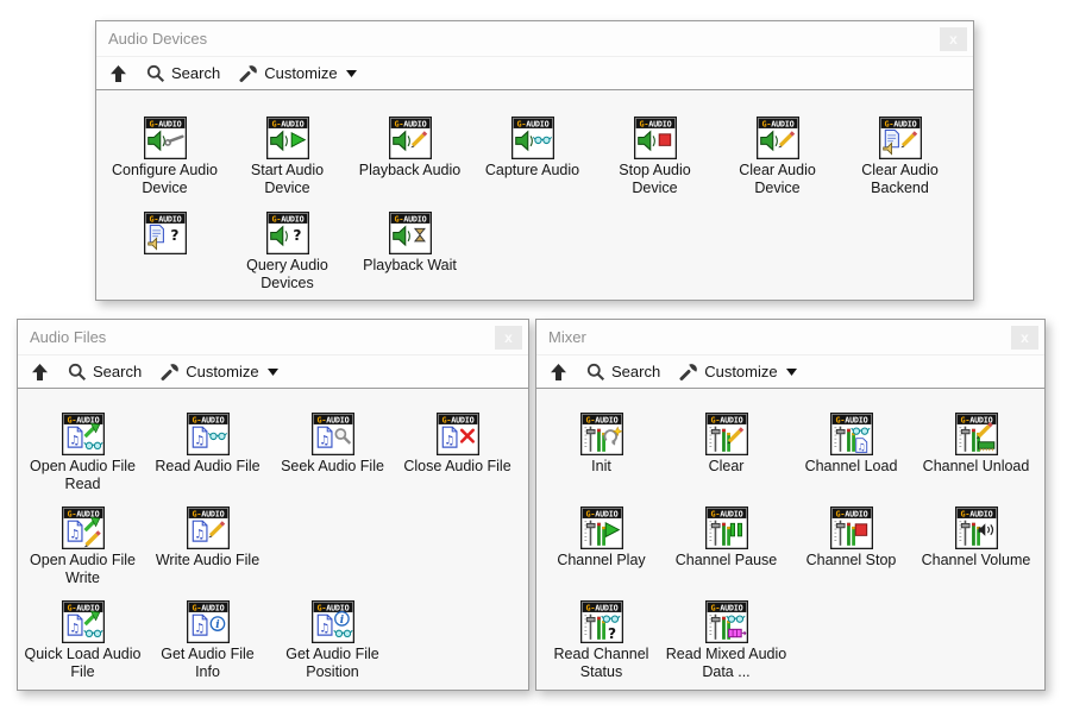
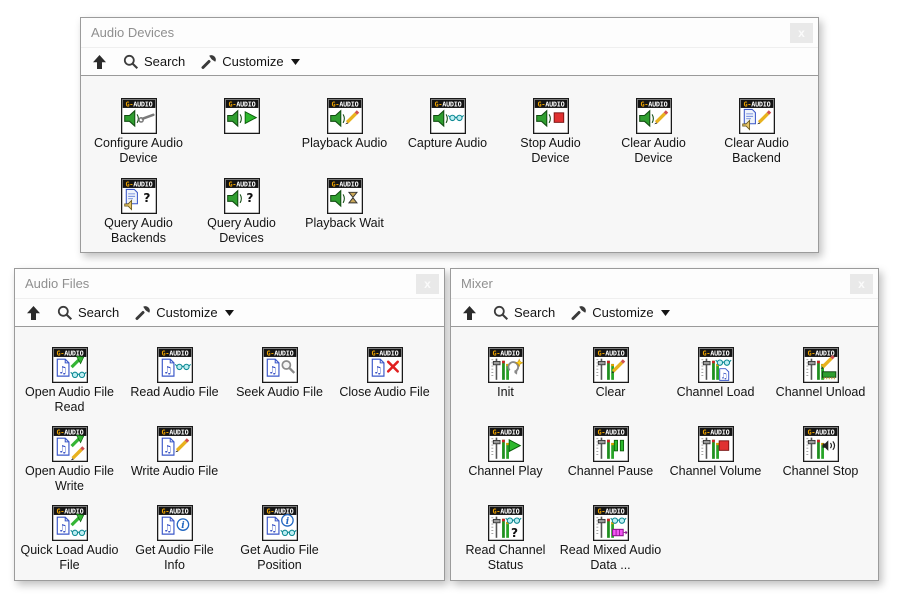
  Audio Devices
  Search
  Customize
  G-AUDIO
  Configure Audio Device
  G-AUDIO
- Start Audio Device
  G-AUDIO
  Playback Audio
  G-AUDIO
  Capture Audio
  G-AUDIO
  Stop Audio Device
  G-AUDIO
  Clear Audio Device
  G-AUDIO
  Clear Audio Backend
  G-AUDIO
  ?
+ Query Audio Backends
  G-AUDIO
  ?
  Query Audio Devices
  G-AUDIO
  Playback Wait
  Audio Files
  Search
  Customize
  G-AUDIO
  ♫
  Open Audio File Read
  G-AUDIO
  ♫
  Read Audio File
  G-AUDIO
  ♫
  Seek Audio File
  G-AUDIO
  ♫
  Close Audio File
  G-AUDIO
  ♫
  Open Audio File Write
  G-AUDIO
  ♫
  Write Audio File
  G-AUDIO
  ♫
  Quick Load Audio File
  G-AUDIO
  ♫
  i
  Get Audio File Info
  G-AUDIO
  ♫
  i
  Get Audio File Position
  Mixer
  Search
  Customize
  G-AUDIO
  Init
  G-AUDIO
  Clear
  G-AUDIO
  ♫
  Channel Load
  G-AUDIO
  Channel Unload
  G-AUDIO
  Channel Play
  G-AUDIO
  Channel Pause
  G-AUDIO
- Channel Stop
+ Channel Volume
  G-AUDIO
- Channel Volume
+ Channel Stop
  G-AUDIO
  ?
  Read Channel Status
  G-AUDIO
  Read Mixed Audio Data ...
